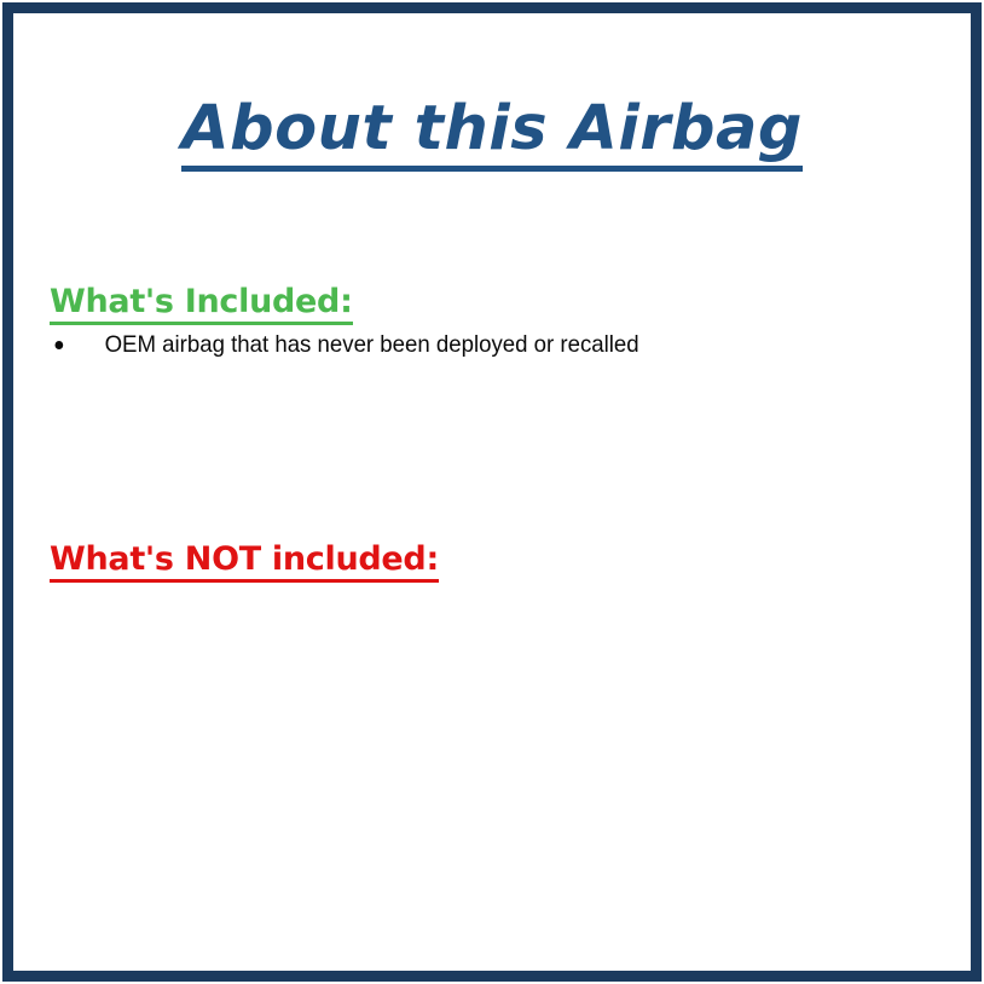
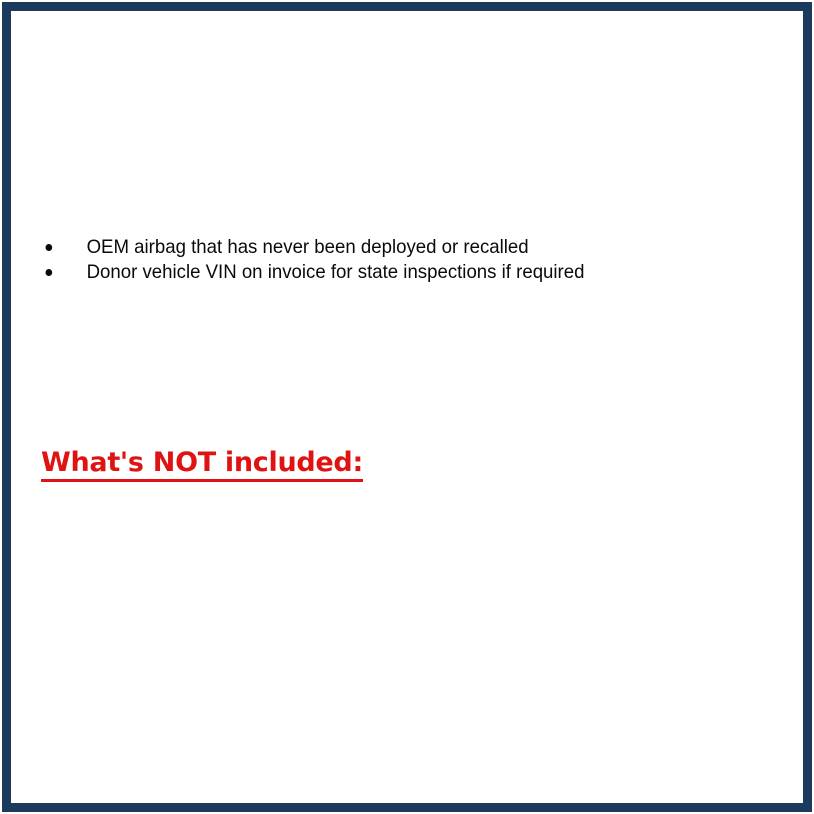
- About this Airbag
- What's Included:
  OEM airbag that has never been deployed or recalled
+ Donor vehicle VIN on invoice for state inspections if required
  What's NOT included:
